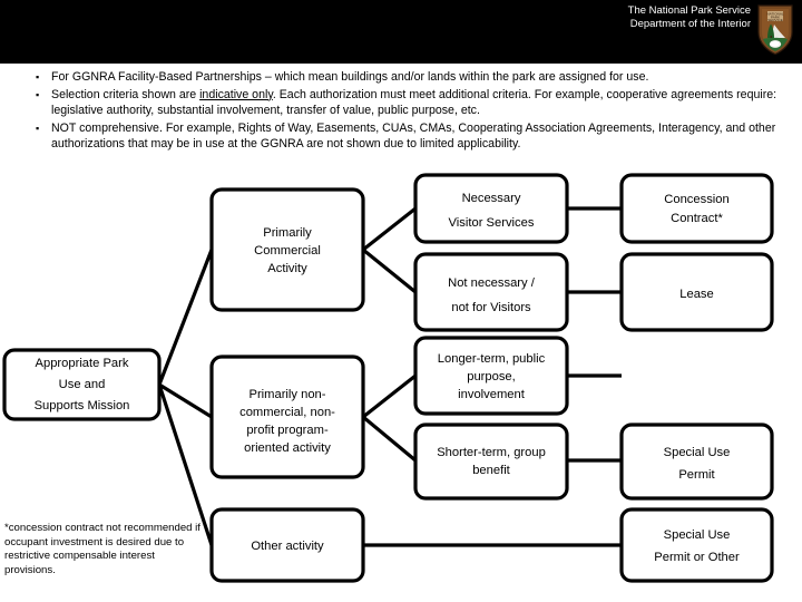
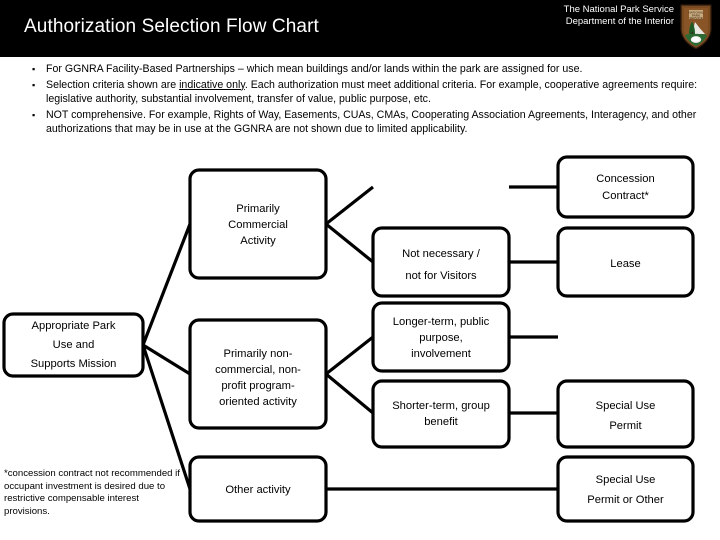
+ Authorization Selection Flow Chart
  The National Park Service
  Department of the Interior
  ▪
  For GGNRA Facility-Based Partnerships – which mean buildings and/or lands within the park are assigned for use.
  ▪
  Selection criteria shown are indicative only. Each authorization must meet additional criteria. For example, cooperative agreements require: legislative authority, substantial involvement, transfer of value, public purpose, etc.
  ▪
  NOT comprehensive. For example, Rights of Way, Easements, CUAs, CMAs, Cooperating Association Agreements, Interagency, and other authorizations that may be in use at the GGNRA are not shown due to limited applicability.
  Appropriate Park
  Use and
  Supports Mission
  Primarily
  Commercial
  Activity
  Primarily non-
  commercial, non-
  profit program-
  oriented activity
  Other activity
- Necessary
- Visitor Services
  Not necessary /
  not for Visitors
  Longer-term, public
  purpose,
  involvement
  Shorter-term, group
  benefit
  Concession
  Contract*
  Lease
  Special Use
  Permit
  Special Use
  Permit or Other
  *concession contract not recommended if occupant investment is desired due to restrictive compensable interest provisions.
